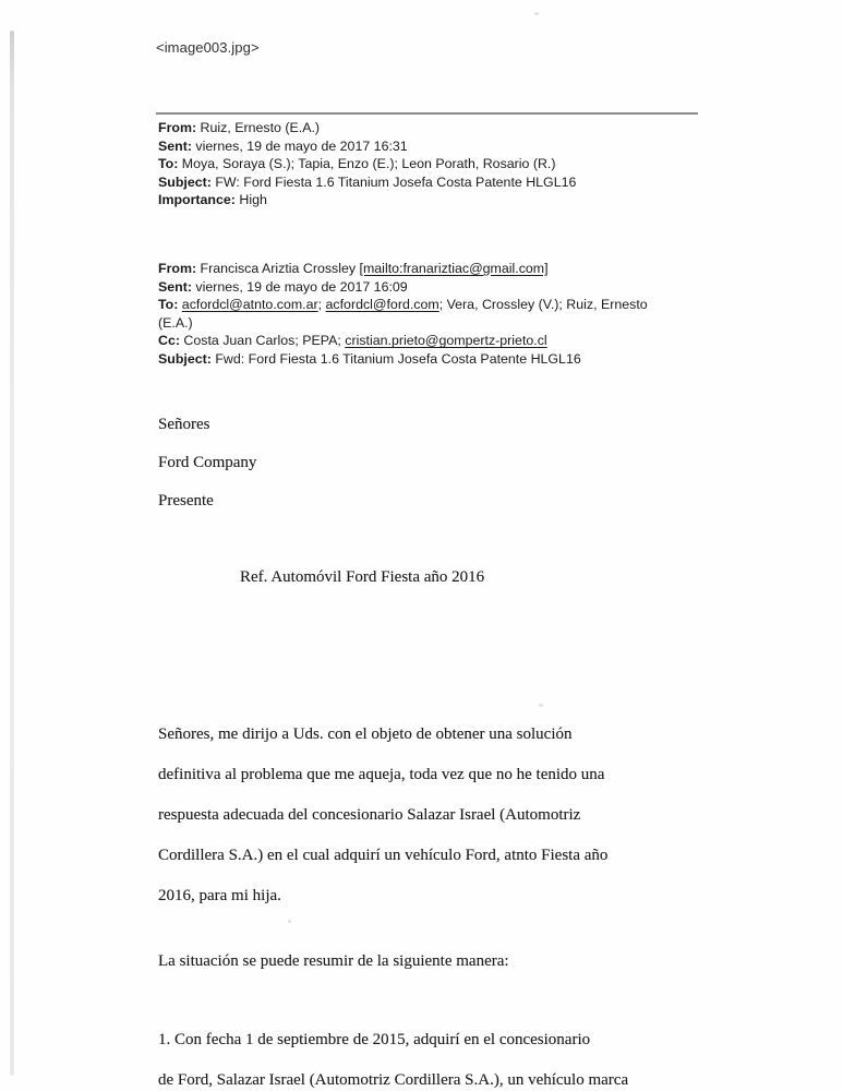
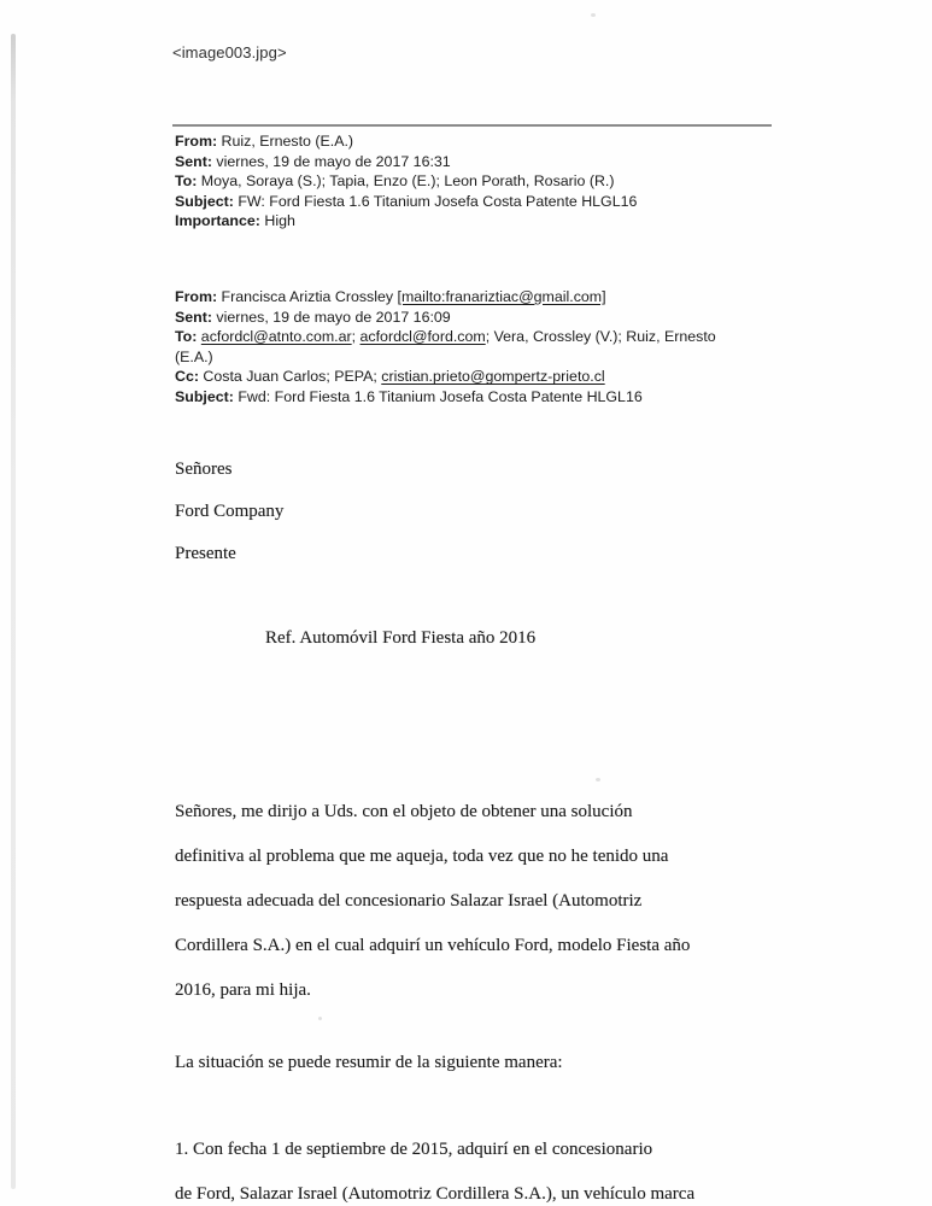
  <image003.jpg>
  From: Ruiz, Ernesto (E.A.)
  Sent: viernes, 19 de mayo de 2017 16:31
  To: Moya, Soraya (S.); Tapia, Enzo (E.); Leon Porath, Rosario (R.)
  Subject: FW: Ford Fiesta 1.6 Titanium Josefa Costa Patente HLGL16
  Importance: High
  From: Francisca Ariztia Crossley [mailto:franariztiac@gmail.com]
  Sent: viernes, 19 de mayo de 2017 16:09
  To: acfordcl@atnto.com.ar; acfordcl@ford.com; Vera, Crossley (V.); Ruiz, Ernesto
  (E.A.)
  Cc: Costa Juan Carlos; PEPA; cristian.prieto@gompertz-prieto.cl
  Subject: Fwd: Ford Fiesta 1.6 Titanium Josefa Costa Patente HLGL16
  Señores
  Ford Company
  Presente
  Ref. Automóvil Ford Fiesta año 2016
  Señores, me dirijo a Uds. con el objeto de obtener una solución
  definitiva al problema que me aqueja, toda vez que no he tenido una
  respuesta adecuada del concesionario Salazar Israel (Automotriz
- Cordillera S.A.) en el cual adquirí un vehículo Ford, atnto Fiesta año
+ Cordillera S.A.) en el cual adquirí un vehículo Ford, modelo Fiesta año
  2016, para mi hija.
  La situación se puede resumir de la siguiente manera:
  1. Con fecha 1 de septiembre de 2015, adquirí en el concesionario
  de Ford, Salazar Israel (Automotriz Cordillera S.A.), un vehículo marca
